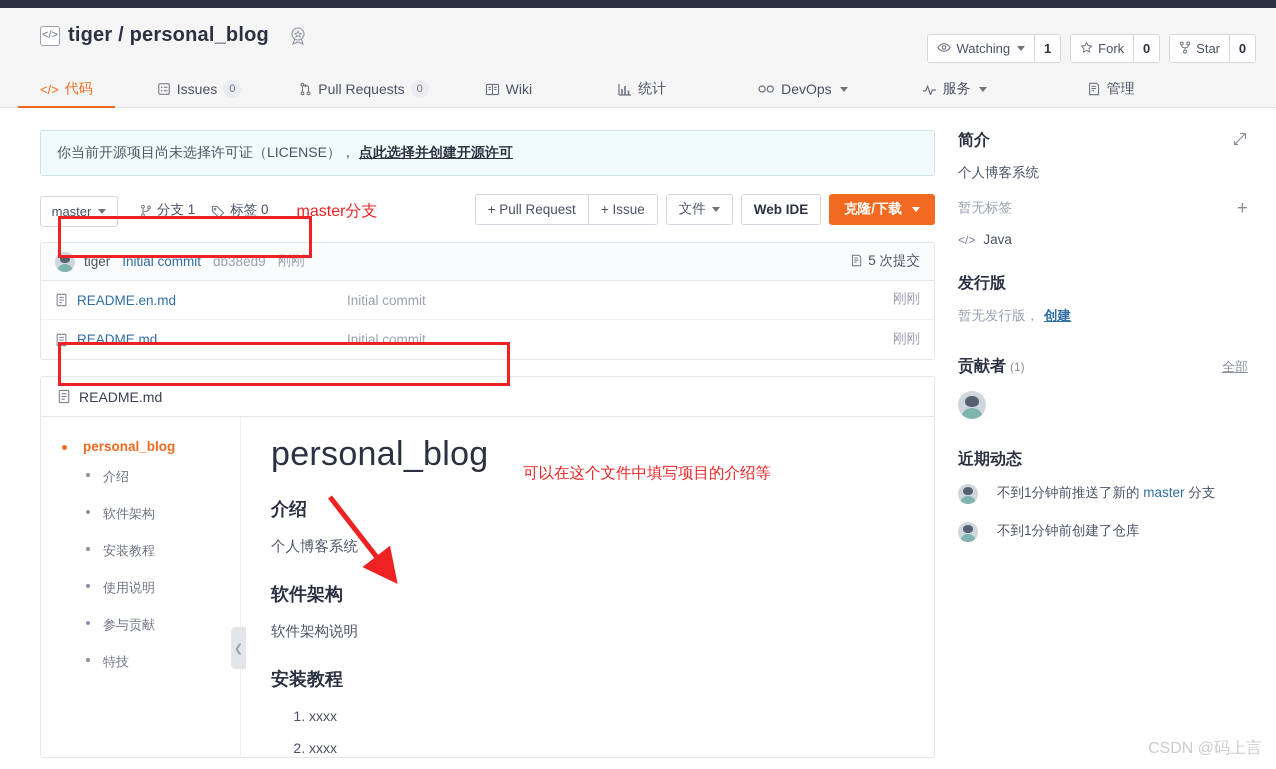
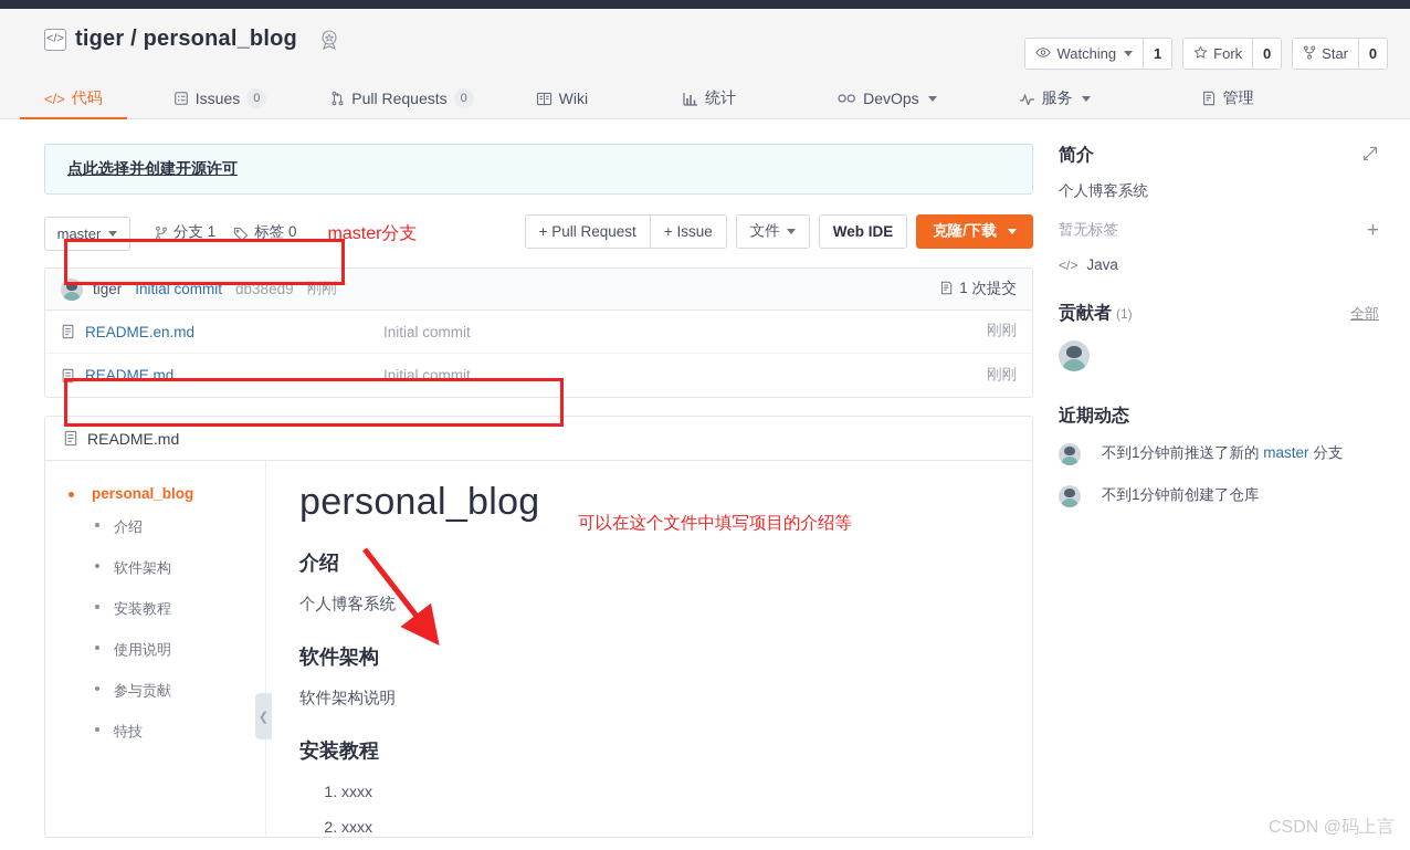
  </>
  tiger / personal_blog
  Watching
  1
  Fork
  0
  Star
  0
  </>
  代码
  Issues
  0
  Pull Requests
  0
  Wiki
  统计
  DevOps
  服务
  管理
- 你当前开源项目尚未选择许可证（LICENSE），
  点此选择并创建开源许可
  master
  分支 1
  标签 0
  master分支
  + Pull Request
  + Issue
  文件
  Web IDE
  克隆/下载
  tiger
  Initial commit
  db38ed9
  刚刚
- 5 次提交
+ 1 次提交
  README.en.md
  Initial commit
  刚刚
  README.md
  Initial commit
  刚刚
  README.md
  personal_blog
  介绍
  软件架构
  安装教程
  使用说明
  参与贡献
  特技
  personal_blog
  介绍
  个人博客系统
  软件架构
  软件架构说明
  安装教程
  xxxx
  xxxx
  ❮
  可以在这个文件中填写项目的介绍等
  简介
  个人博客系统
  暂无标签
  +
  </>
  Java
- 发行版
- 暂无发行版，
- 创建
  贡献者
  (1)
  全部
  近期动态
  不到1分钟前推送了新的 master 分支
  不到1分钟前创建了仓库
  CSDN @码上言
